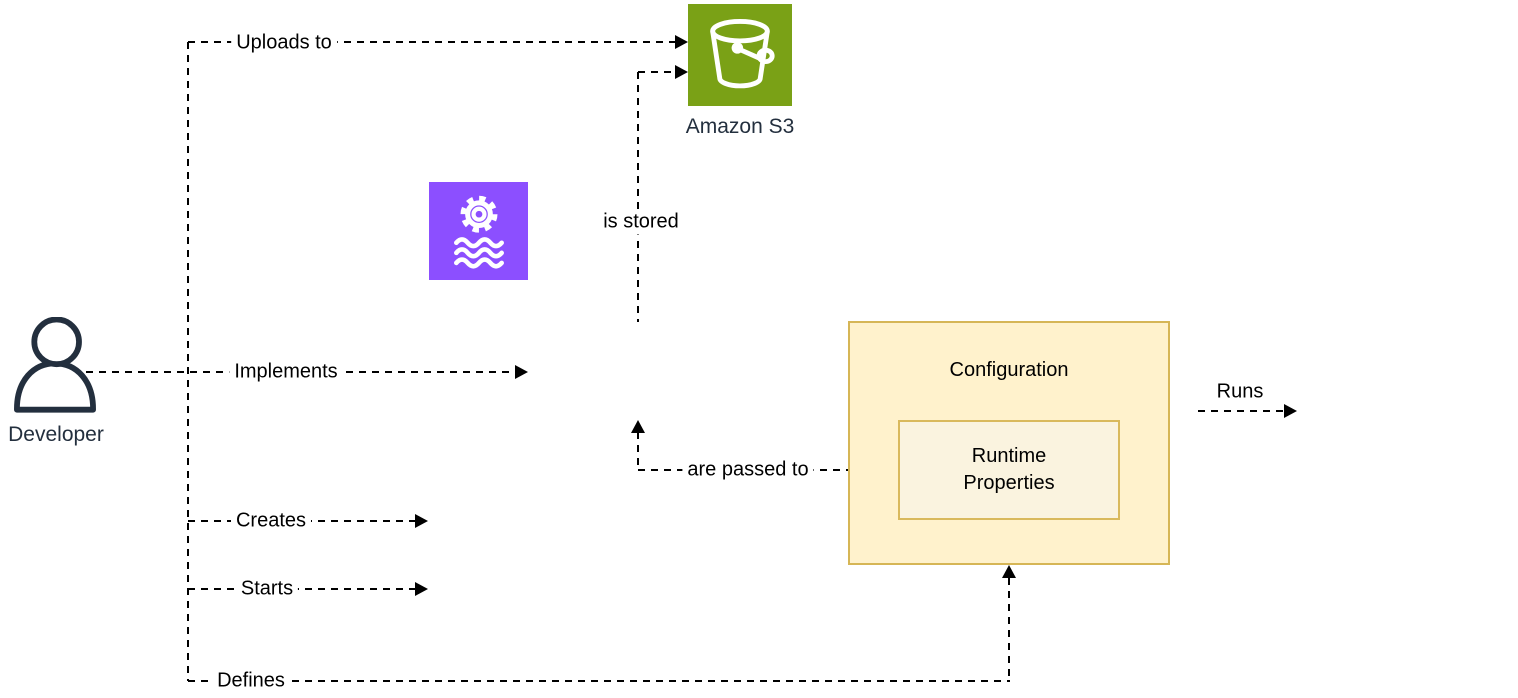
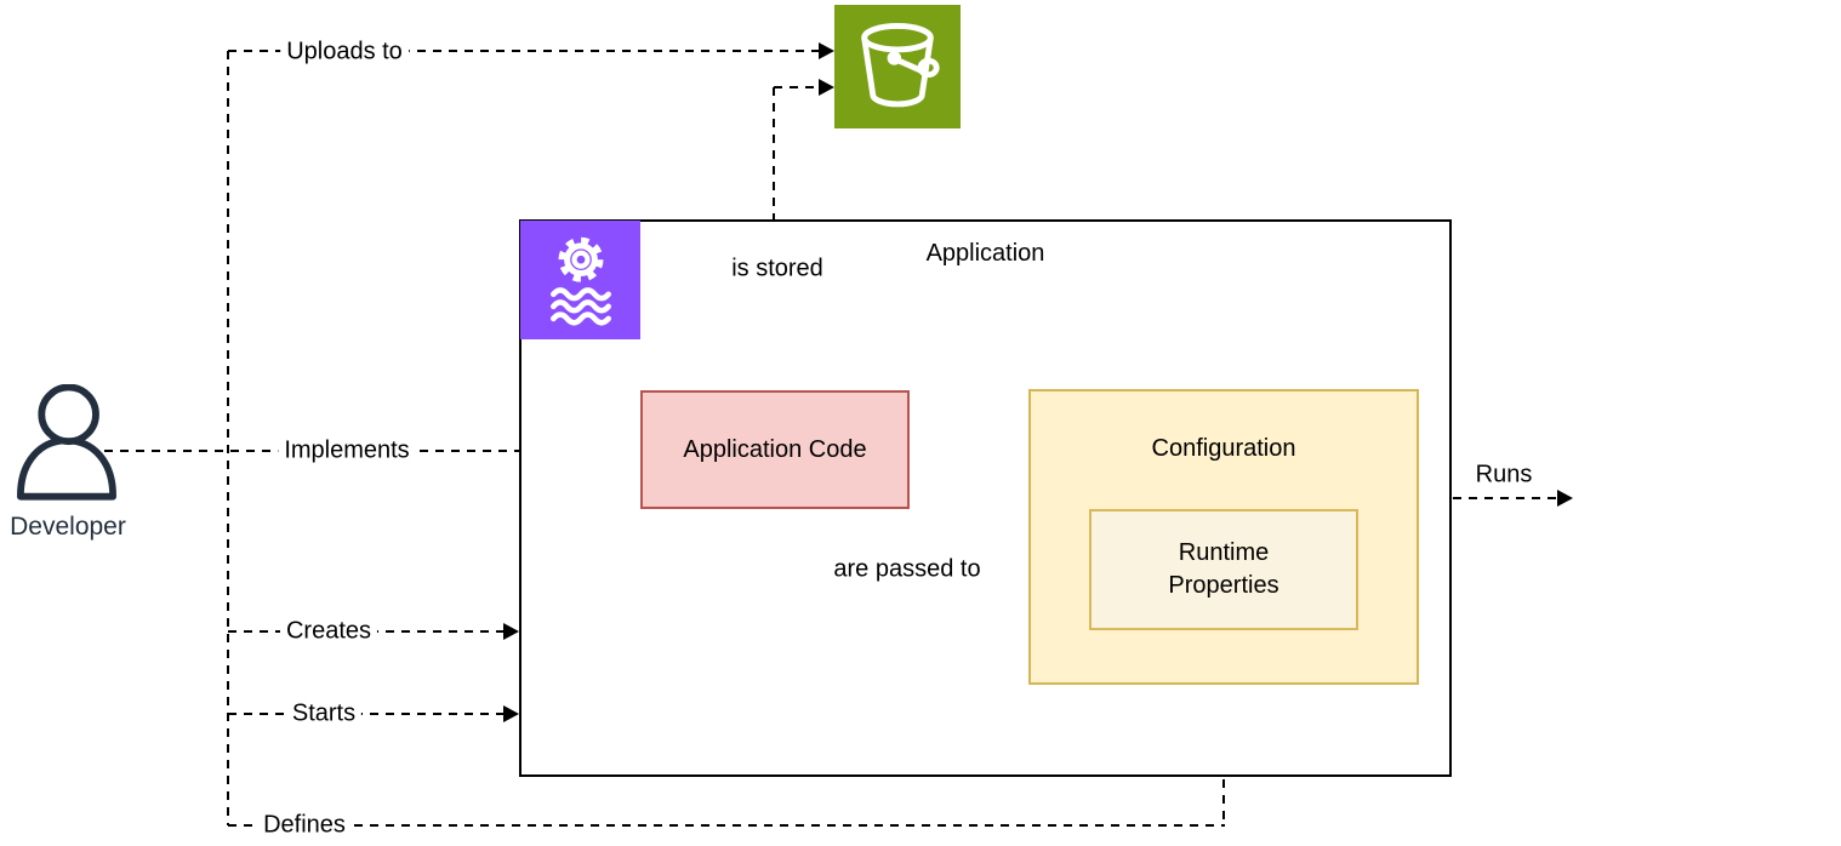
  Uploads to
  is stored
  Implements
  Creates
  Starts
  Defines
  are passed to
  Runs
+ Application
+ Application Code
  Configuration
  Runtime Properties
- Amazon S3
  Developer
